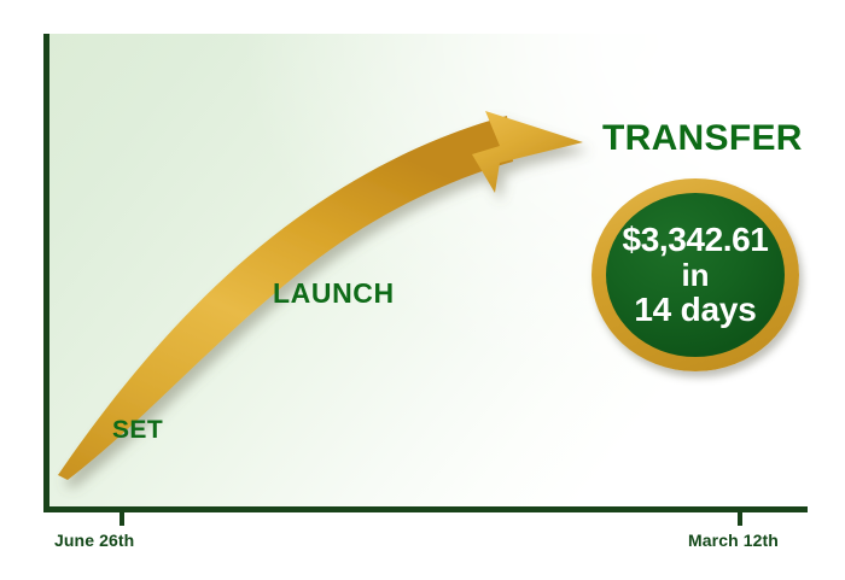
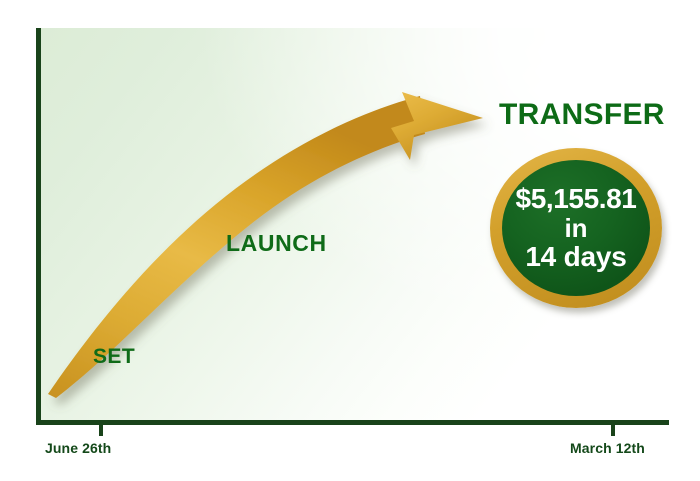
  June 26th
  March 12th
  SET
  LAUNCH
  TRANSFER
- $3,342.61
+ $5,155.81
  in
  14 days
